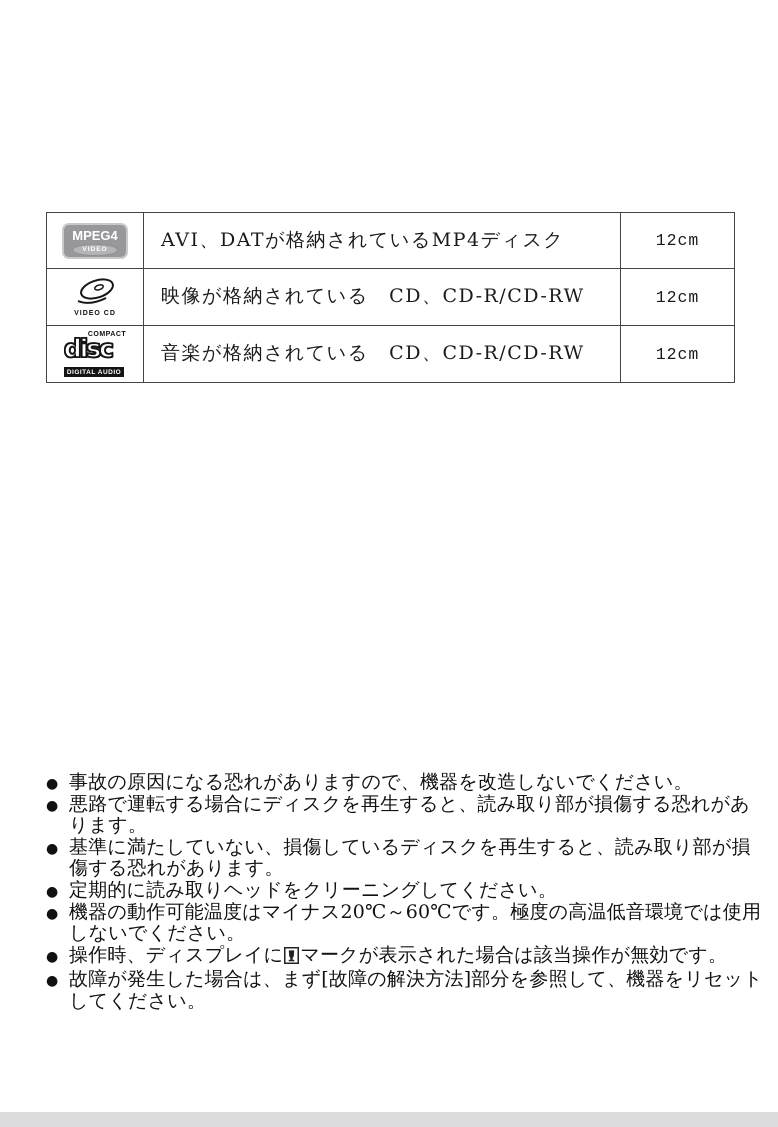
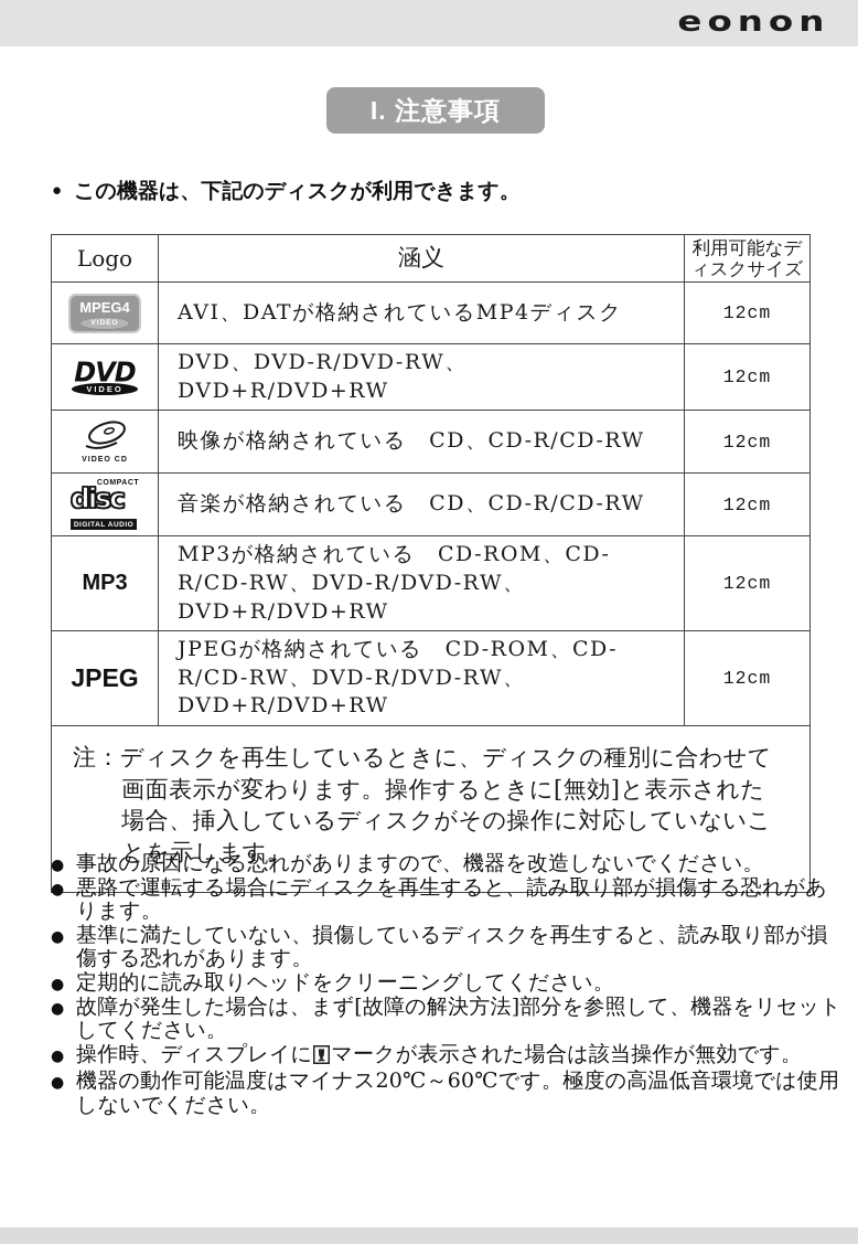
+ eonon
+ I. 注意事項
+ ● この機器は、下記のディスクが利用できます。
+ Logo	涵义	利用可能なディスクサイズ
  MPEG4	AVI、DATが格納されているMP4ディスク	12cm
+ DVD VIDEO	DVD、DVD-R/DVD-RW、DVD+R/DVD+RW	12cm
  	映像が格納されている CD、CD-R/CD-RW	12cm
+ MP3	MP3が格納されている CD-ROM、CD-R/CD-RW、DVD-R/DVD-RW、DVD+R/DVD+RW	12cm
+ JPEG	JPEGが格納されている CD-ROM、CD-R/CD-RW、DVD-R/DVD-RW、DVD+R/DVD+RW	12cm
+ 注：ディスクを再生しているときに、ディスクの種別に合わせて画面表示が変わります。操作するときに[無効]と表示された場合、挿入しているディスクがその操作に対応していないことを示します。
  ●
  事故の原因になる恐れがありますので、機器を改造しないでください。
  ●
  悪路で運転する場合にディスクを再生すると、読み取り部が損傷する恐れがあります。
  ●
  基準に満たしていない、損傷しているディスクを再生すると、読み取り部が損傷する恐れがあります。
  ●
  定期的に読み取りヘッドをクリーニングしてください。
  ●
- 機器の動作可能温度はマイナス20℃～60℃です。極度の高温低音環境では使用しないでください。
+ 故障が発生した場合は、まず[故障の解決方法]部分を参照して、機器をリセットしてください。
  ●
  操作時、ディスプレイに マークが表示された場合は該当操作が無効です。
  ●
- 故障が発生した場合は、まず[故障の解決方法]部分を参照して、機器をリセットしてください。
+ 機器の動作可能温度はマイナス20℃～60℃です。極度の高温低音環境では使用しないでください。
